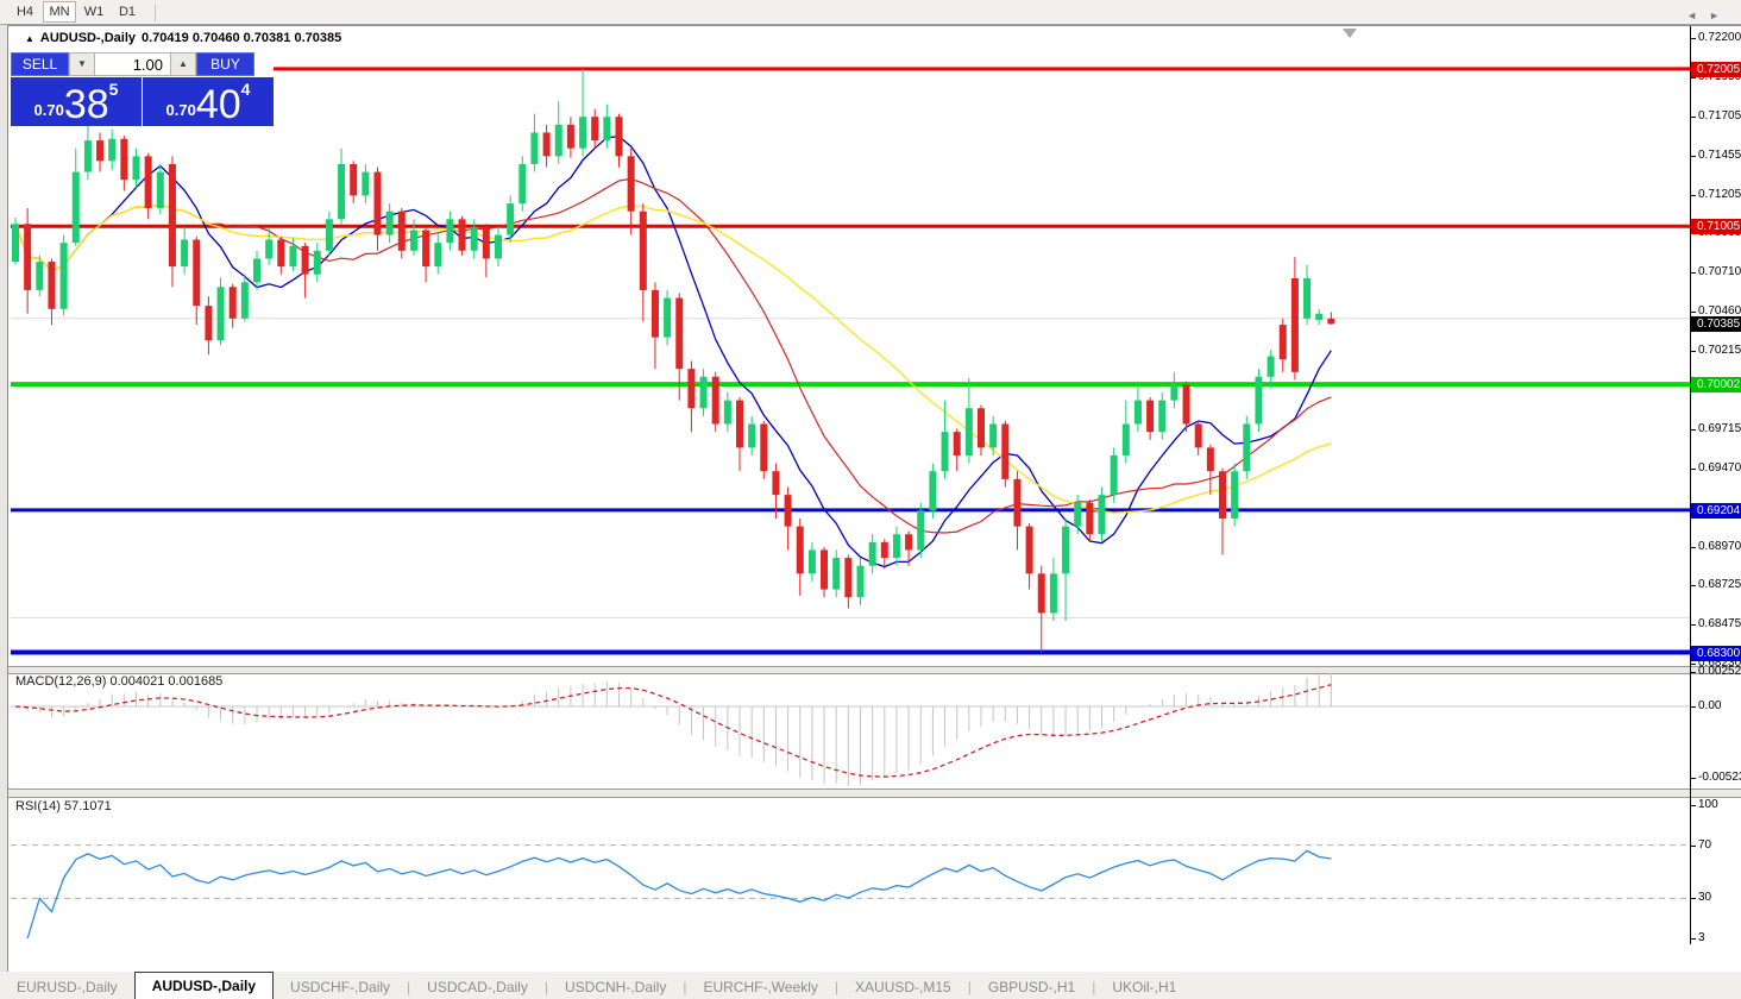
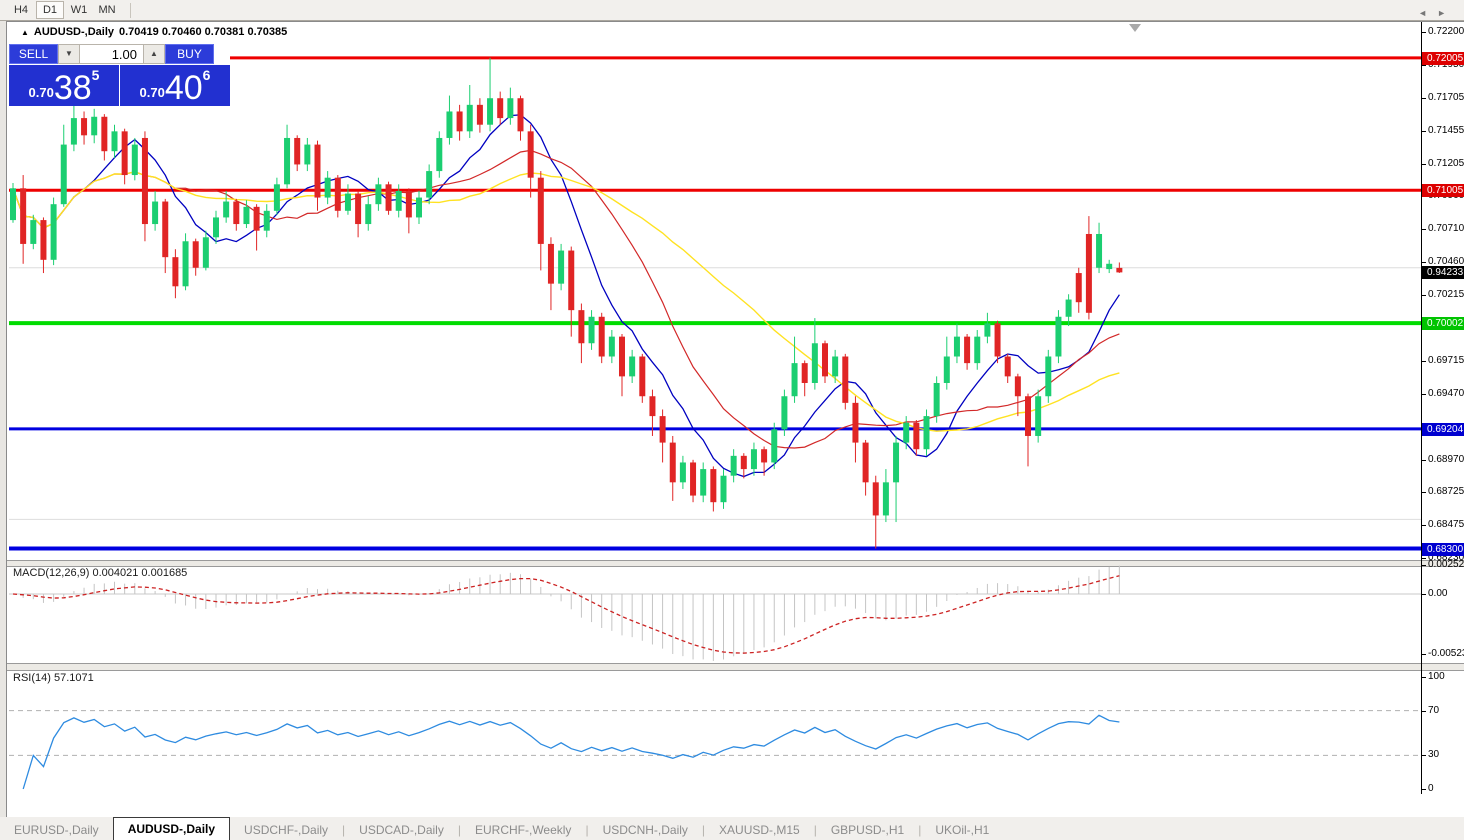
  H4
- MN
+ D1
  W1
- D1
+ MN
  ▲
  AUDUSD-,Daily
  0.70419 0.70460 0.70381 0.70385
  SELL
  ▼
  1.00
  ▲
  BUY
  0.70
  38
  5
  0.70
  40
- 4
+ 6
  MACD(12,26,9) 0.004021 0.001685
  RSI(14) 57.1071
  0.72200
  0.71705
  0.71455
  0.71205
  0.70710
  0.70460
  0.70215
  0.69715
  0.69470
  0.68970
  0.68725
  0.68475
  0.68230
  0.72005
  0.71005
  0.70002
  0.69204
  0.68300
- 0.70385
+ 0.94233
  0.00252
  0.00
  -0.0052
  100
  70
  30
- 3
+ 0
  EURUSD-,Daily
  AUDUSD-,Daily
  USDCHF-,Daily
  |
  USDCAD-,Daily
  |
- USDCNH-,Daily
+ EURCHF-,Weekly
  |
- EURCHF-,Weekly
+ USDCNH-,Daily
  |
  XAUUSD-,M15
  |
  GBPUSD-,H1
  |
  UKOil-,H1
  ◄►
